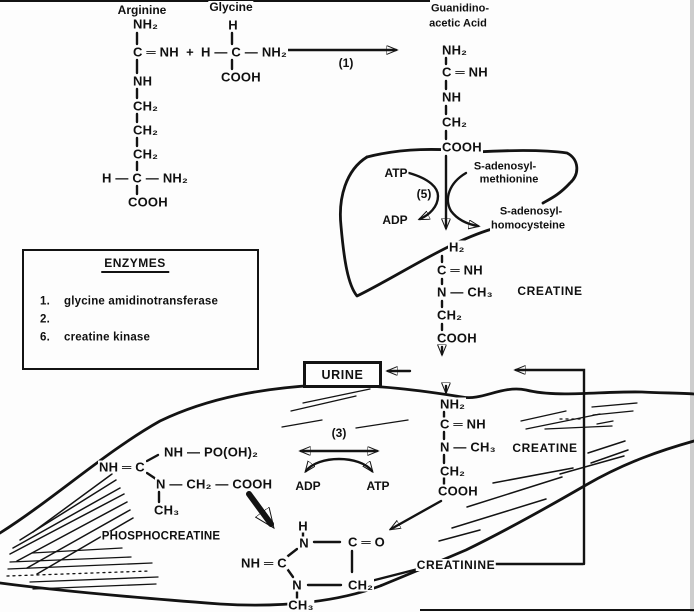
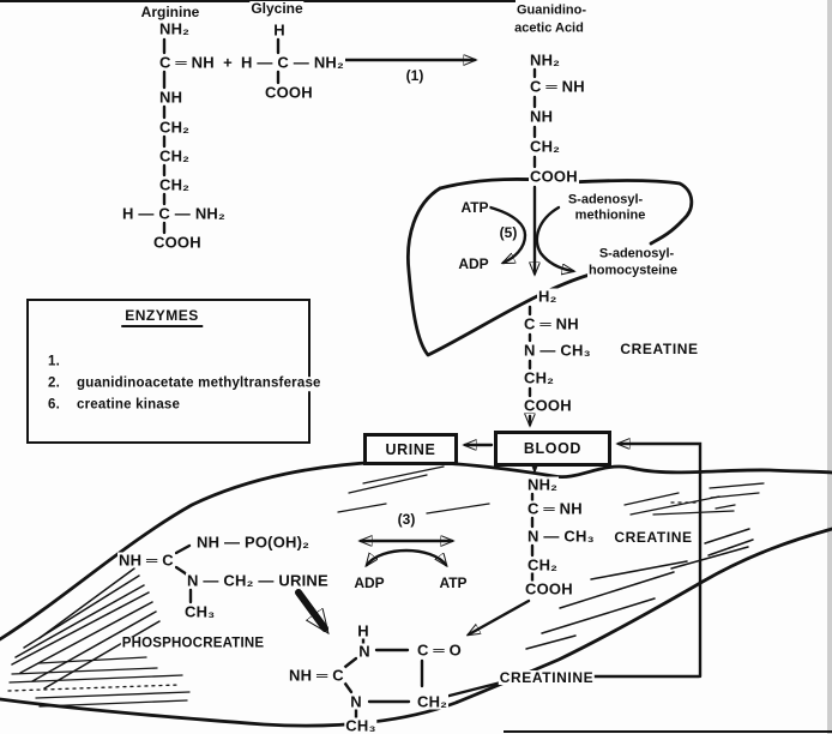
  Arginine
  Glycine
  NH₂
  C ═ NH
  +
  H
  H — C — NH₂
  COOH
  NH
  CH₂
  CH₂
  CH₂
  H — C — NH₂
  COOH
  (1)
  Guanidino-
  acetic Acid
  NH₂
  C ═ NH
  NH
  CH₂
  COOH
  ATP
  (5)
  ADP
  S-adenosyl-
  methionine
  S-adenosyl-
  homocysteine
  H₂
  C ═ NH
  N — CH₃
  CH₂
  COOH
  CREATINE
  ENZYMES
  1.
- glycine amidinotransferase
  2.
+ guanidinoacetate methyltransferase
  6.
  creatine kinase
  URINE
+ BLOOD
  NH₂
  C ═ NH
  N — CH₃
  CH₂
  COOH
  CREATINE
  (3)
  ADP
  ATP
  NH ═ C
  NH — PO(OH)₂
- N — CH₂ — COOH
+ N — CH₂ — URINE
  CH₃
  PHOSPHOCREATINE
  H
  N
  C ═ O
  NH ═ C
  N
  CH₂
  CH₃
  CREATININE
